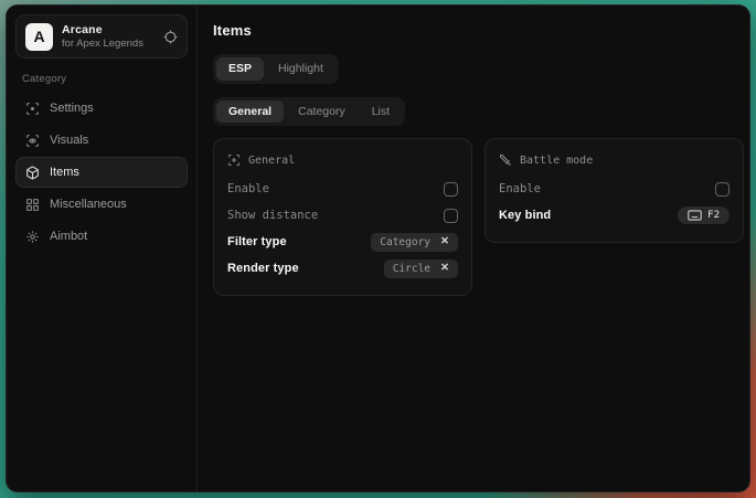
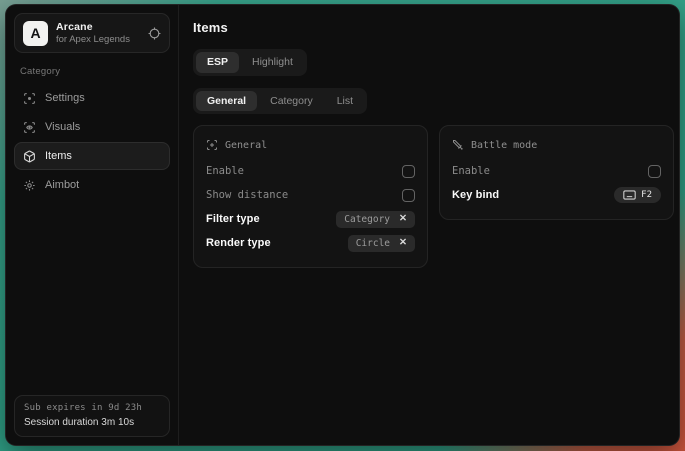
  A
  Arcane
  for Apex Legends
  Category
  Settings
  Visuals
  Items
- Miscellaneous
  Aimbot
+ Sub expires in 9d 23h
+ Session duration 3m 10s
  Items
  ESP
  Highlight
  General
  Category
  List
  General
  Enable
  Show distance
  Filter type
  Category
  ✕
  Render type
  Circle
  ✕
  Battle mode
  Enable
  Key bind
  F2
